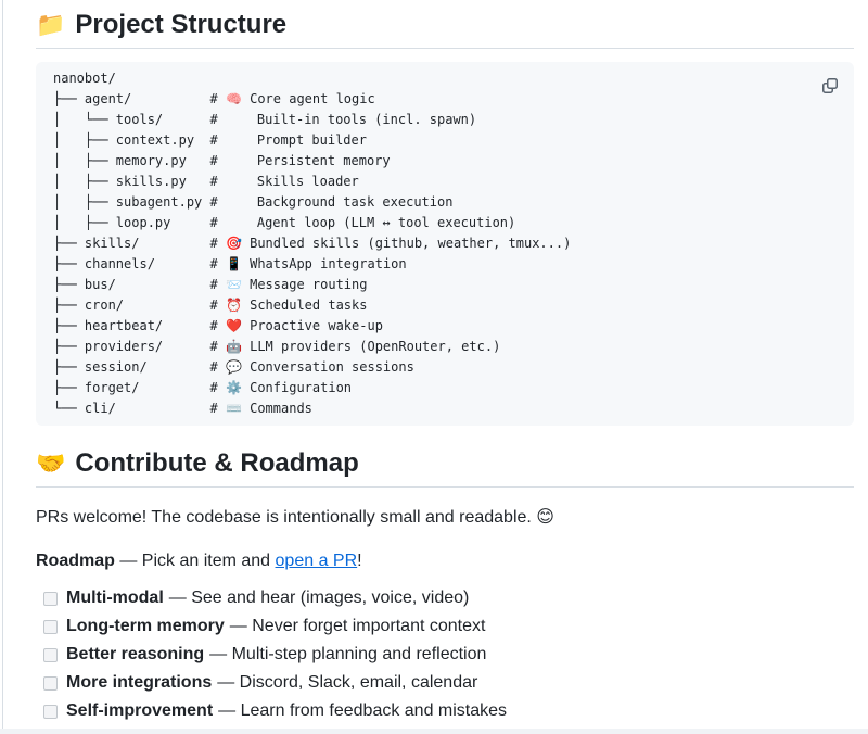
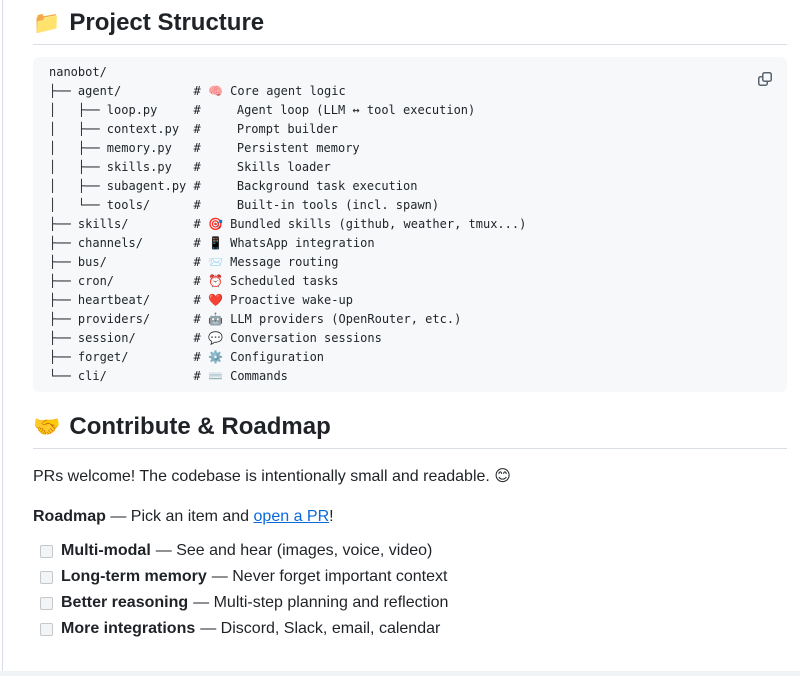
  📁
  Project Structure
  nanobot/
  ├── agent/ # 🧠 Core agent logic
- │ └── tools/ # Built-in tools (incl. spawn)
+ │ ├── loop.py # Agent loop (LLM ↔ tool execution)
  │ ├── context.py # Prompt builder
  │ ├── memory.py # Persistent memory
  │ ├── skills.py # Skills loader
  │ ├── subagent.py # Background task execution
- │ ├── loop.py # Agent loop (LLM ↔ tool execution)
+ │ └── tools/ # Built-in tools (incl. spawn)
  ├── skills/ # 🎯 Bundled skills (github, weather, tmux...)
  ├── channels/ # 📱 WhatsApp integration
  ├── bus/ # 📨 Message routing
  ├── cron/ # ⏰ Scheduled tasks
  ├── heartbeat/ # ❤️ Proactive wake-up
  ├── providers/ # 🤖 LLM providers (OpenRouter, etc.)
  ├── session/ # 💬 Conversation sessions
  ├── forget/ # ⚙️ Configuration
  └── cli/ # ⌨️ Commands
  🤝
  Contribute & Roadmap
  PRs welcome! The codebase is intentionally small and readable. 😊
  Roadmap — Pick an item and open a PR!
  Multi-modal
  — See and hear (images, voice, video)
  Long-term memory
  — Never forget important context
  Better reasoning
  — Multi-step planning and reflection
  More integrations
  — Discord, Slack, email, calendar
- Self-improvement
- — Learn from feedback and mistakes
